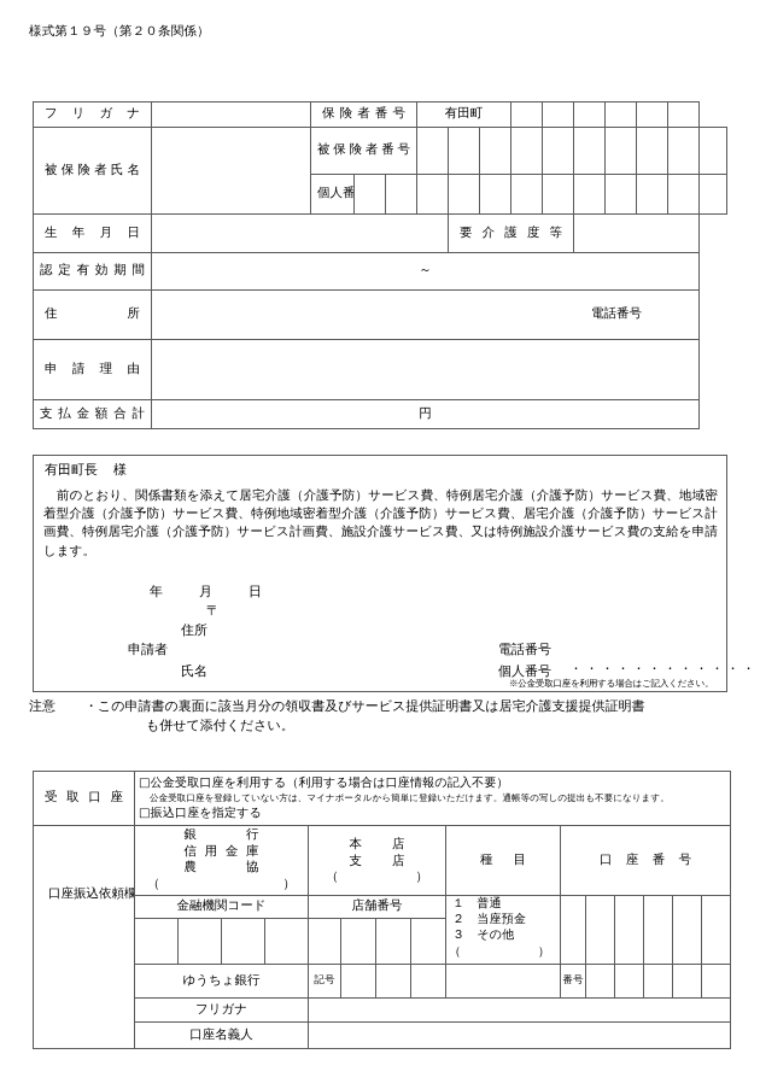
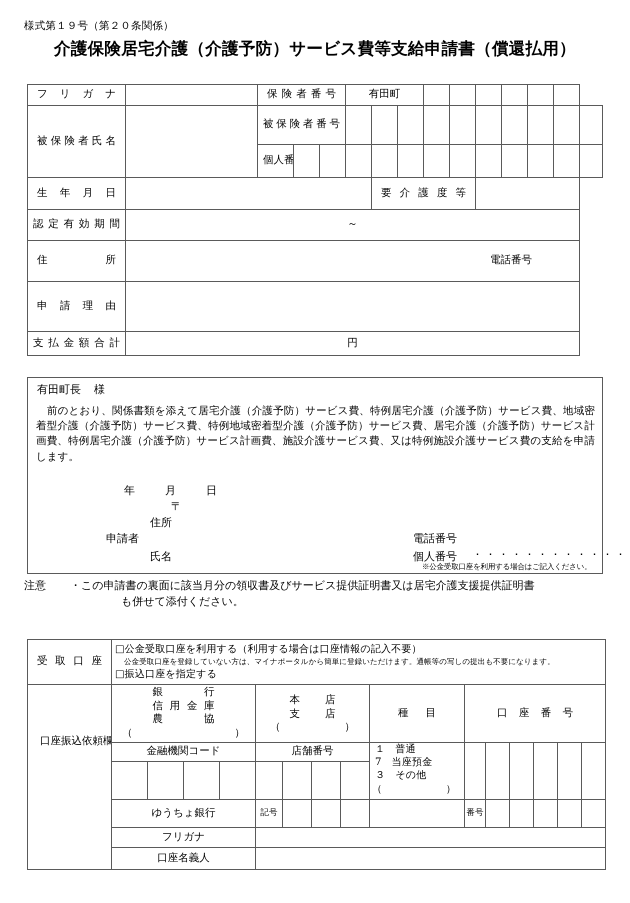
  様式第１９号（第２０条関係）
+ 介護保険居宅介護（介護予防）サービス費等支給申請書（償還払用）
  フリガナ		保険者番号	有田町
  被保険者氏名		被保険者番号
  個人番
  生年月日		要介護度等
  認定有効期間	～
  住所	電話番号
  申請理由
  支払金額合計	円
  有田町長 様
  前のとおり、関係書類を添えて居宅介護（介護予防）サービス費、特例居宅介護（介護予防）サービス費、地域密着型介護（介護予防）サービス費、特例地域密着型介護（介護予防）サービス費、居宅介護（介護予防）サービス計画費、特例居宅介護（介護予防）サービス計画費、施設介護サービス費、又は特例施設介護サービス費の支給を申請します。
  年 月 日
  〒
  住所
  申請者
  氏名
  電話番号
  個人番号
  ･ ･ ･ ･ ･ ･ ･ ･ ･ ･ ･ ･
  ※公金受取口座を利用する場合はご記入ください。
  注意 ・この申請書の裏面に該当月分の領収書及びサービス提供証明書又は居宅介護支援提供証明書
  も併せて添付ください。
  受取口座	□公金受取口座を利用する（利用する場合は口座情報の記入不要） 公金受取口座を登録していない方は、マイナポータルから簡単に登録いただけます。通帳等の写しの提出も不要になります。 □振込口座を指定する
  口座振込依頼欄	銀 行 信用金庫 農 協 （ ）	本 店 支 店 （ ）	種目	口座番号
- 金融機関コード	店舗番号	１ 普通 ２ 当座預金 ３ その他 （ ）
+ 金融機関コード	店舗番号	１ 普通 7 当座預金 ３ その他 （ ）
  	ゆうちょ銀行	記号					番号
  フリガナ
  口座名義人
